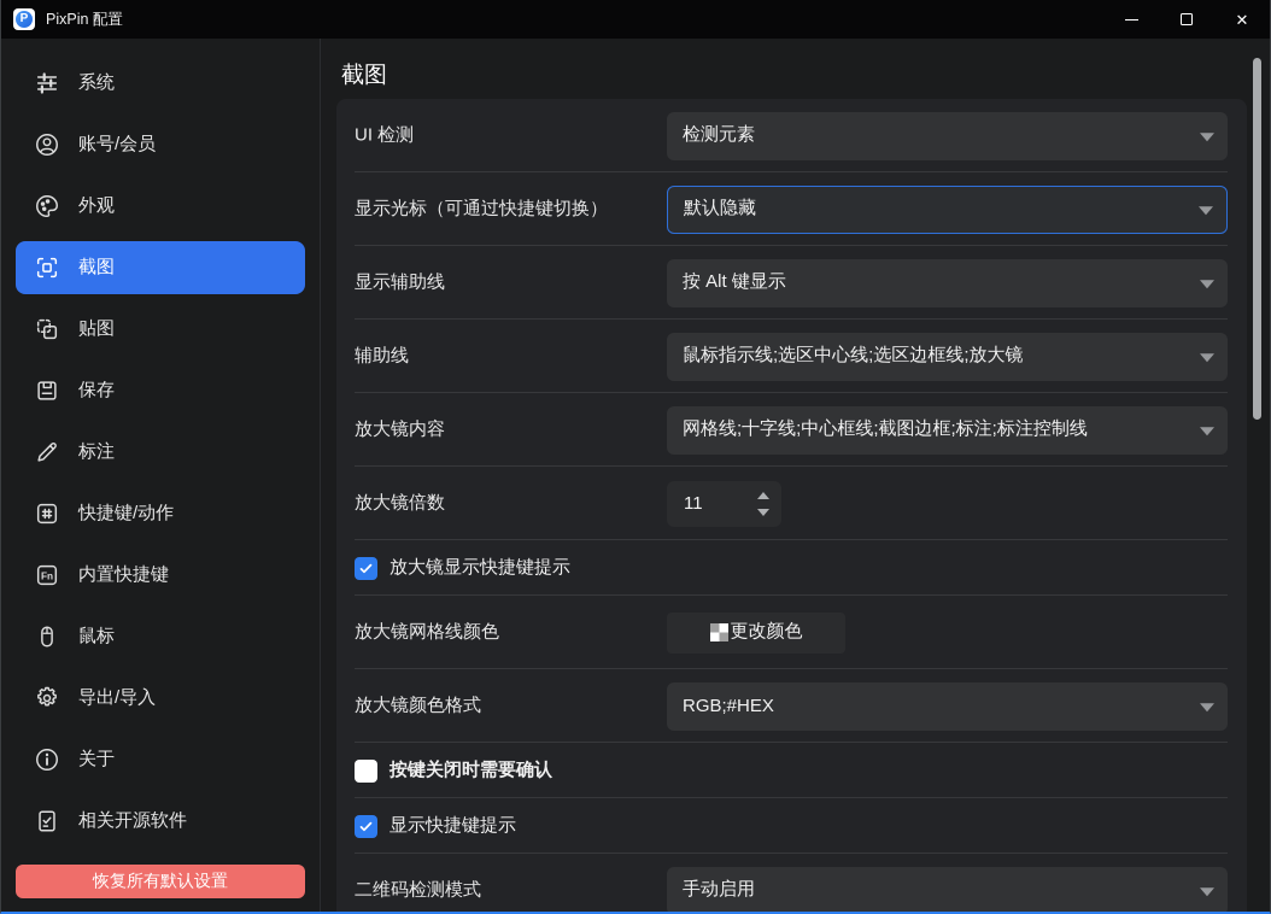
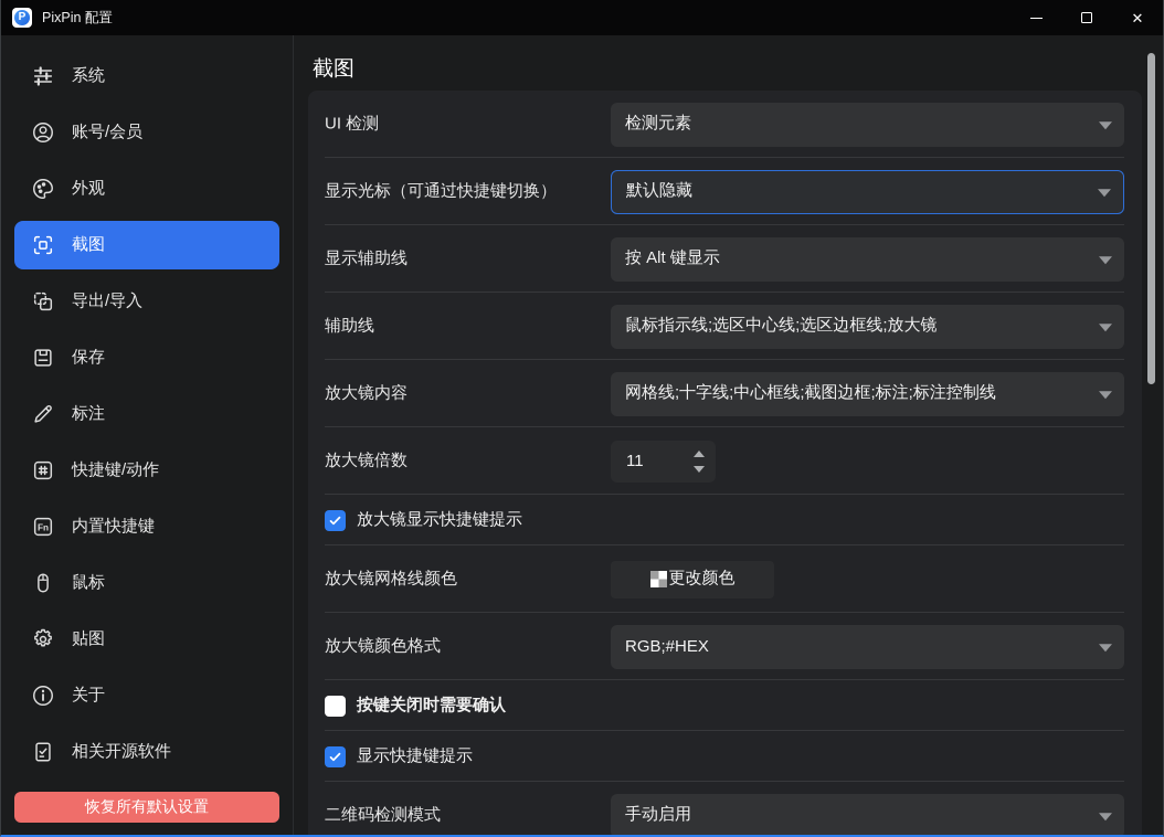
  P
  PixPin 配置
  ✕
  系统
  账号/会员
  外观
  截图
- 贴图
+ 导出/导入
  保存
  标注
  快捷键/动作
  Fn
  内置快捷键
  鼠标
- 导出/导入
+ 贴图
  关于
  相关开源软件
  恢复所有默认设置
  截图
  UI 检测
  检测元素
  显示光标（可通过快捷键切换）
  默认隐藏
  显示辅助线
  按 Alt 键显示
  辅助线
  鼠标指示线;选区中心线;选区边框线;放大镜
  放大镜内容
  网格线;十字线;中心框线;截图边框;标注;标注控制线
  放大镜倍数
  11
  放大镜显示快捷键提示
  放大镜网格线颜色
  更改颜色
  放大镜颜色格式
  RGB;#HEX
  按键关闭时需要确认
  显示快捷键提示
  二维码检测模式
  手动启用
